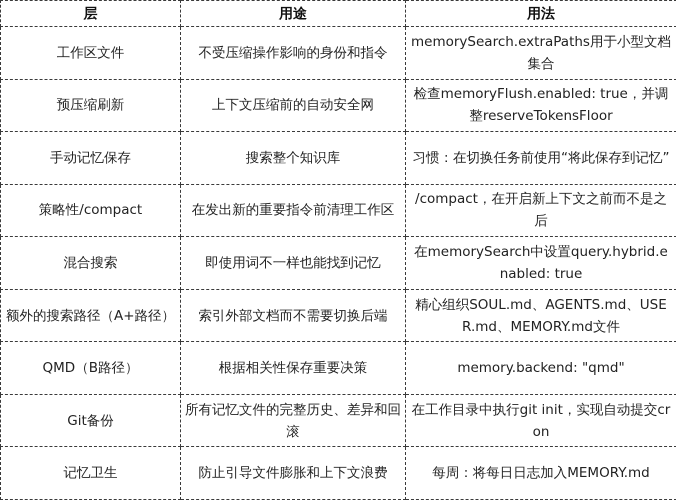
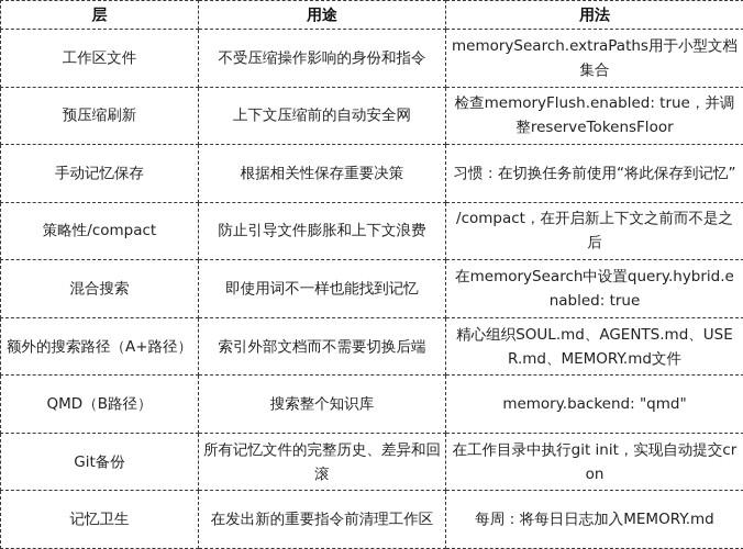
  层	用途	用法
  工作区文件	不受压缩操作影响的身份和指令	memorySearch.extraPaths用于小型文档集合
  预压缩刷新	上下文压缩前的自动安全网	检查memoryFlush.enabled: true，并调整reserveTokensFloor
- 手动记忆保存	搜索整个知识库	习惯：在切换任务前使用“将此保存到记忆”
+ 手动记忆保存	根据相关性保存重要决策	习惯：在切换任务前使用“将此保存到记忆”
- 策略性/compact	在发出新的重要指令前清理工作区	/compact，在开启新上下文之前而不是之后
+ 策略性/compact	防止引导文件膨胀和上下文浪费	/compact，在开启新上下文之前而不是之后
  混合搜索	即使用词不一样也能找到记忆	在memorySearch中设置query.hybrid.enabled: true
  额外的搜索路径（A+路径）	索引外部文档而不需要切换后端	精心组织SOUL.md、AGENTS.md、USER.md、MEMORY.md文件
- QMD（B路径）	根据相关性保存重要决策	memory.backend: "qmd"
+ QMD（B路径）	搜索整个知识库	memory.backend: "qmd"
  Git备份	所有记忆文件的完整历史、差异和回滚	在工作目录中执行git init，实现自动提交cron
- 记忆卫生	防止引导文件膨胀和上下文浪费	每周：将每日日志加入MEMORY.md
+ 记忆卫生	在发出新的重要指令前清理工作区	每周：将每日日志加入MEMORY.md
